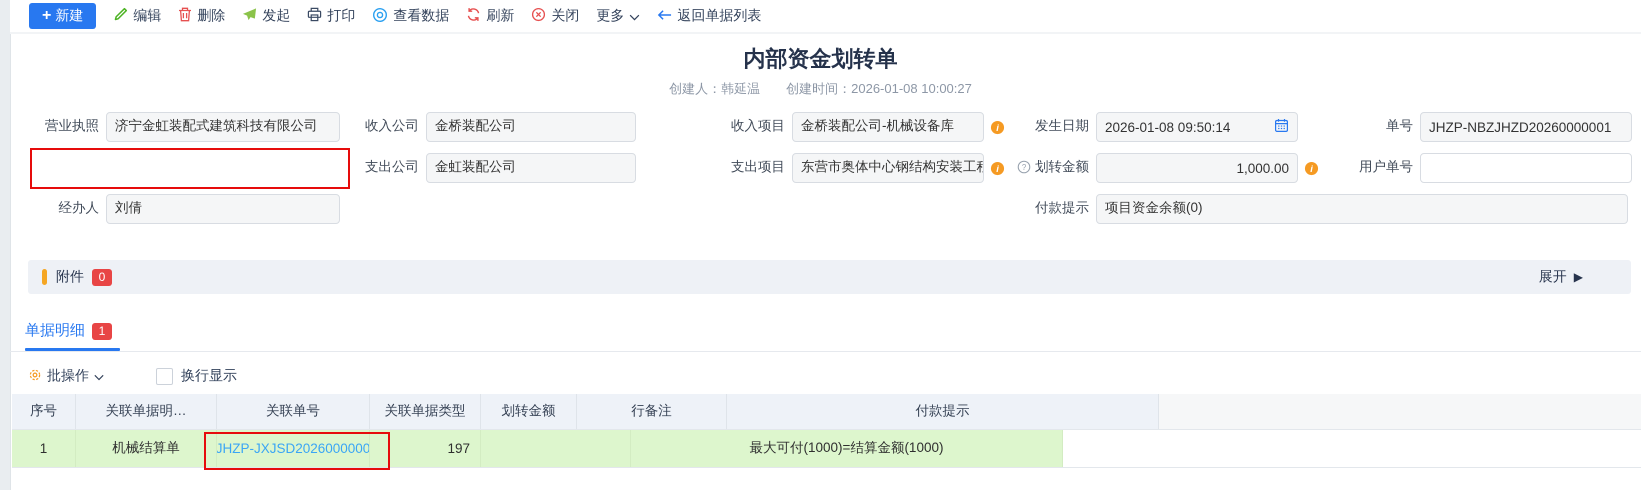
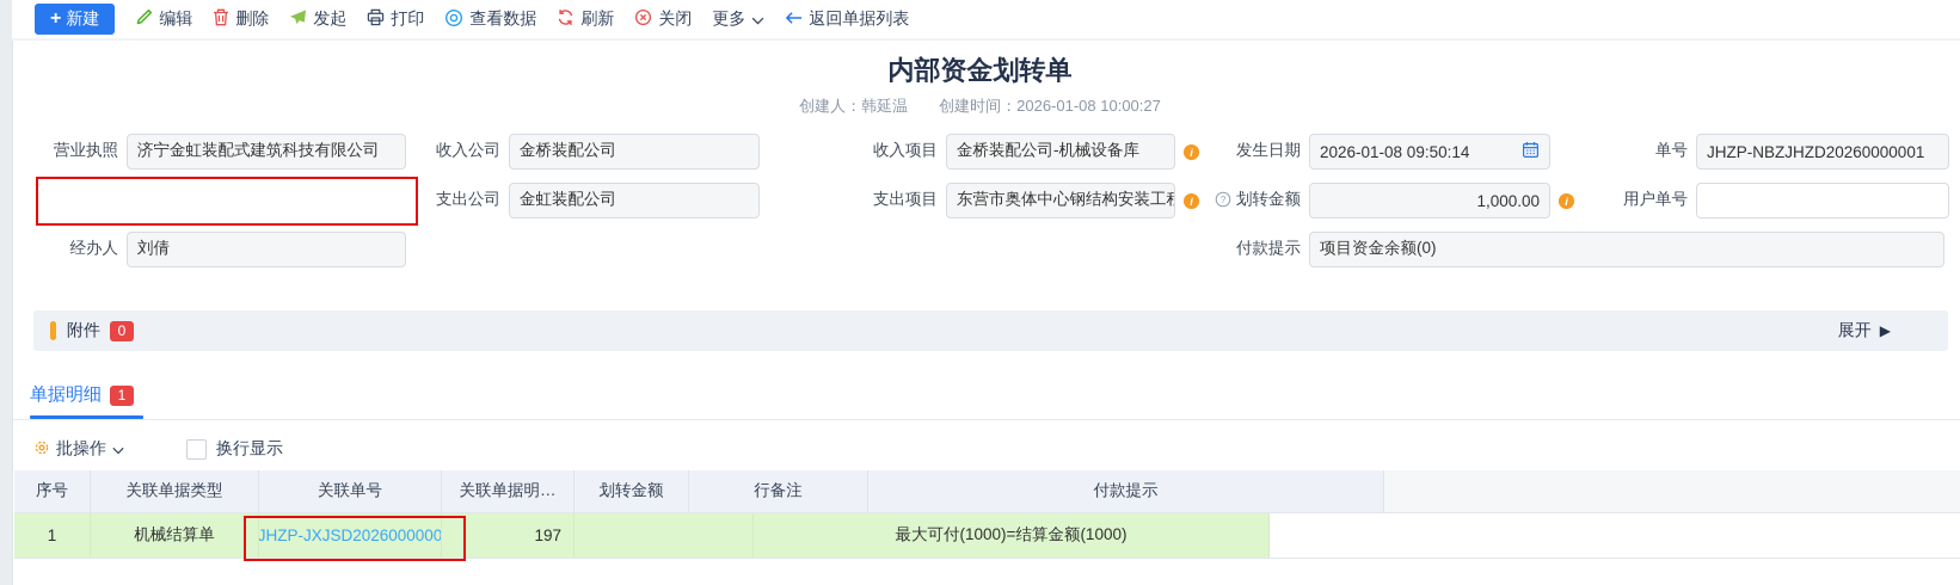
  +
  新建
  编辑
  删除
  发起
  打印
  查看数据
  刷新
  关闭
  更多
  返回单据列表
  内部资金划转单
  创建人：韩延温
  创建时间：2026-01-08 10:00:27
  营业执照
  济宁金虹装配式建筑科技有限公司
  收入公司
  金桥装配公司
  收入项目
  金桥装配公司-机械设备库
  i
  发生日期
  2026-01-08 09:50:14
  单号
  JHZP-NBZJHZD20260000001
  支出公司
  金虹装配公司
  支出项目
  东营市奥体中心钢结构安装工程
  i
  ?
  划转金额
  1,000.00
  i
  用户单号
  经办人
  刘倩
  付款提示
  项目资金余额(0)
  附件
  0
  展开
  ▶
  单据明细
  1
  批操作
  换行显示
  序号
- 关联单据明…
+ 关联单据类型
  关联单号
- 关联单据类型
+ 关联单据明…
  划转金额
  行备注
  付款提示
  1
  机械结算单
  JHZP-JXJSD2026000000
  197
  最大可付(1000)=结算金额(1000)
